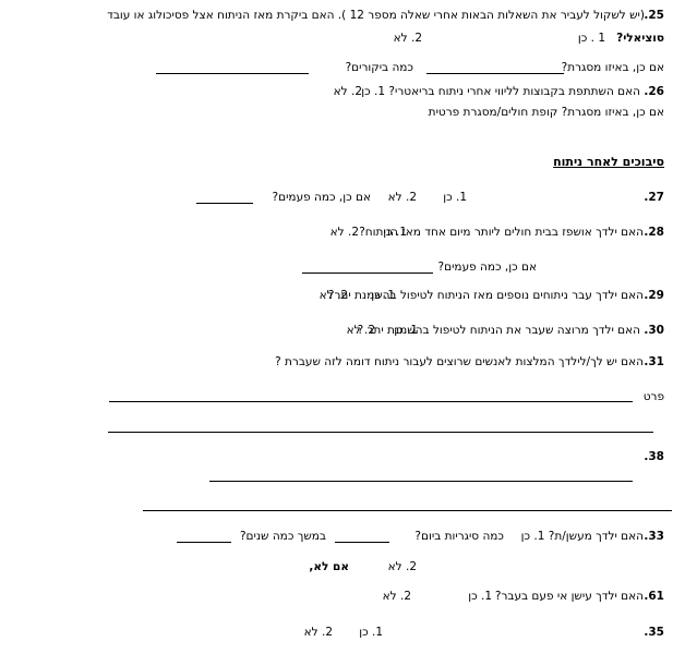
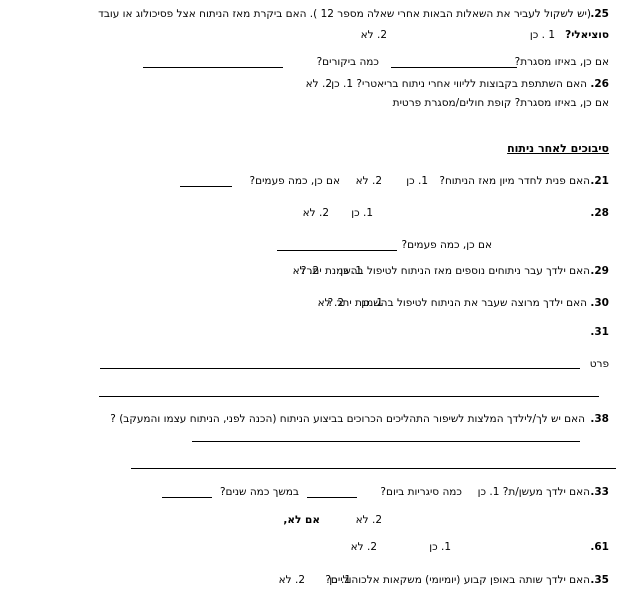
  25.
  (יש לשקול לעביר את השאלות הבאות אחרי שאלה מספר 12 ). האם ביקרת מאז הניתוח אצל פסיכולוג או עובד
  סוציאלי?
  1 . כן
  2. לא
  אם כן, באיזו מסגרת?
  כמה ביקורים?
  26.
  האם השתתפת בקבוצות לליווי אחרי ניתוח בריאטרי? 1. כן
  2. לא
  אם כן, באיזו מסגרת? קופת חולים/מסגרת פרטית
  סיבוכים לאחר ניתוח
- 27.
+ 21.
+ האם פנית לחדר מיון מאז הניתוח?
  1. כן
  2. לא
  אם כן, כמה פעמים?
  28.
- האם ילדך אושפז בבית חולים ליותר מיום אחד מאז הניתוח?
  1. כן
  2. לא
  אם כן, כמה פעמים?
  29.
  האם ילדך עבר ניתוחים נוספים מאז הניתוח לטיפול בהשמנת יתר?
  1. כן
  2. לא
  30.
  האם ילדך מרוצה שעבר את הניתוח לטיפול בהשמנת יתר ?
  1. כן
  2. לא
  31.
- האם יש לך/לילדך המלצות לאנשים שרוצים לעבור ניתוח דומה לזה שעברת ?
  פרט
  38.
+ האם יש לך/לילדך המלצות לשיפור התהליכים הכרוכים בביצוע הניתוח (הכנה לפני, הניתוח עצמו והמעקב) ?
  33.
  האם ילדך מעשן/ת? 1. כן
  כמה סיגריות ביום?
  במשך כמה שנים?
  2. לא
  אם לא,
  61.
- האם ילדך עישן אי פעם בעבר?
  1. כן
  2. לא
  35.
+ האם ילדך שותה באופן קבוע (יומיומי) משקאות אלכוהוליים?
  1. כן
  2. לא
